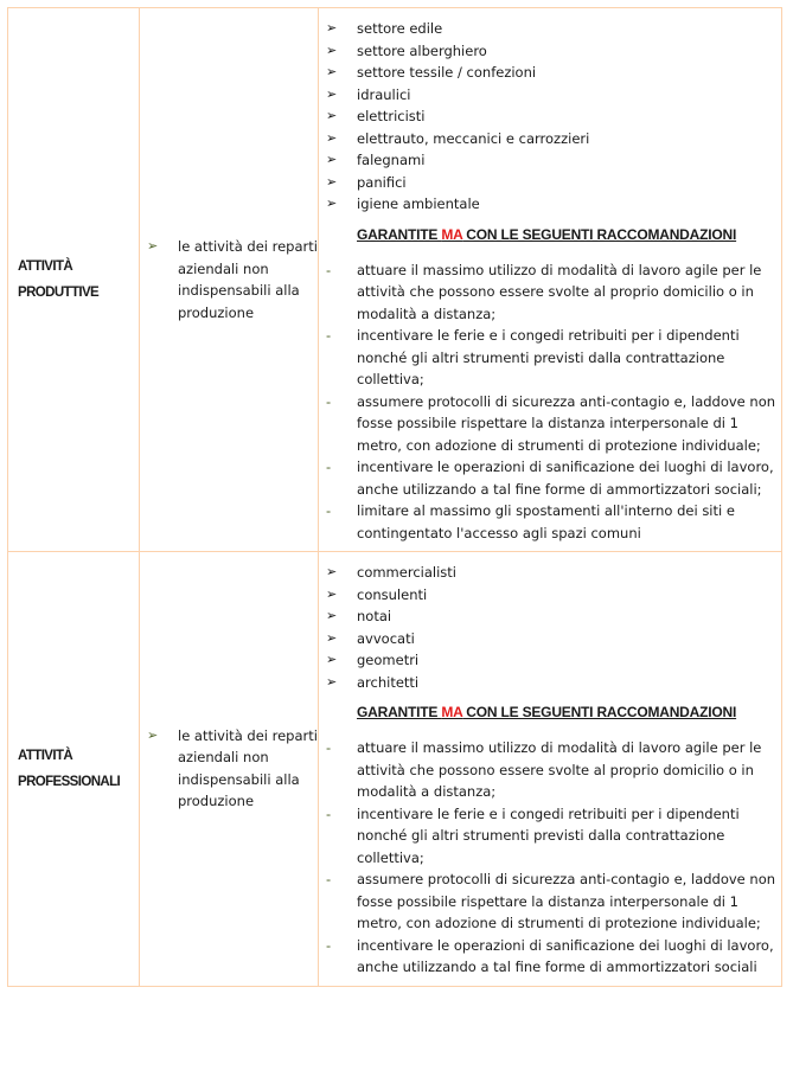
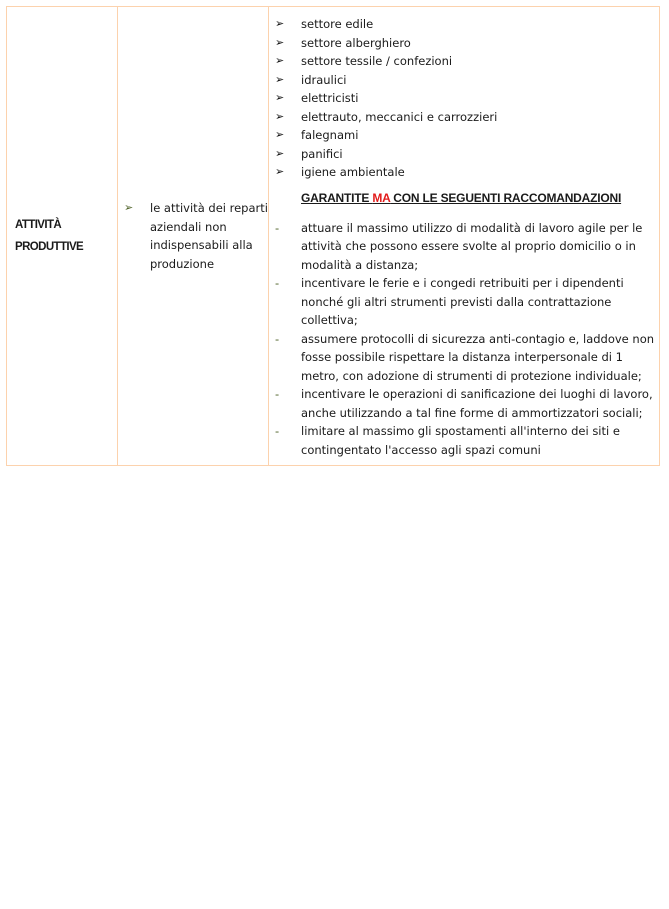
  ATTIVITÀ PRODUTTIVE	➢ le attività dei reparti aziendali non indispensabili alla produzione	➢ settore edile➢ settore alberghiero➢ settore tessile / confezioni➢ idraulici➢ elettricisti➢ elettrauto, meccanici e carrozzieri➢ falegnami➢ panifici➢ igiene ambientale GARANTITE MA CON LE SEGUENTI RACCOMANDAZIONI - attuare il massimo utilizzo di modalità di lavoro agile per le attività che possono essere svolte al proprio domicilio o in modalità a distanza;- incentivare le ferie e i congedi retribuiti per i dipendenti nonché gli altri strumenti previsti dalla contrattazione collettiva;- assumere protocolli di sicurezza anti-contagio e, laddove non fosse possibile rispettare la distanza interpersonale di 1 metro, con adozione di strumenti di protezione individuale;- incentivare le operazioni di sanificazione dei luoghi di lavoro, anche utilizzando a tal fine forme di ammortizzatori sociali;- limitare al massimo gli spostamenti all'interno dei siti e contingentato l'accesso agli spazi comuni
- ATTIVITÀ PROFESSIONALI	➢ le attività dei reparti aziendali non indispensabili alla produzione	➢ commercialisti➢ consulenti➢ notai➢ avvocati➢ geometri➢ architetti GARANTITE MA CON LE SEGUENTI RACCOMANDAZIONI - attuare il massimo utilizzo di modalità di lavoro agile per le attività che possono essere svolte al proprio domicilio o in modalità a distanza;- incentivare le ferie e i congedi retribuiti per i dipendenti nonché gli altri strumenti previsti dalla contrattazione collettiva;- assumere protocolli di sicurezza anti-contagio e, laddove non fosse possibile rispettare la distanza interpersonale di 1 metro, con adozione di strumenti di protezione individuale;- incentivare le operazioni di sanificazione dei luoghi di lavoro, anche utilizzando a tal fine forme di ammortizzatori sociali
